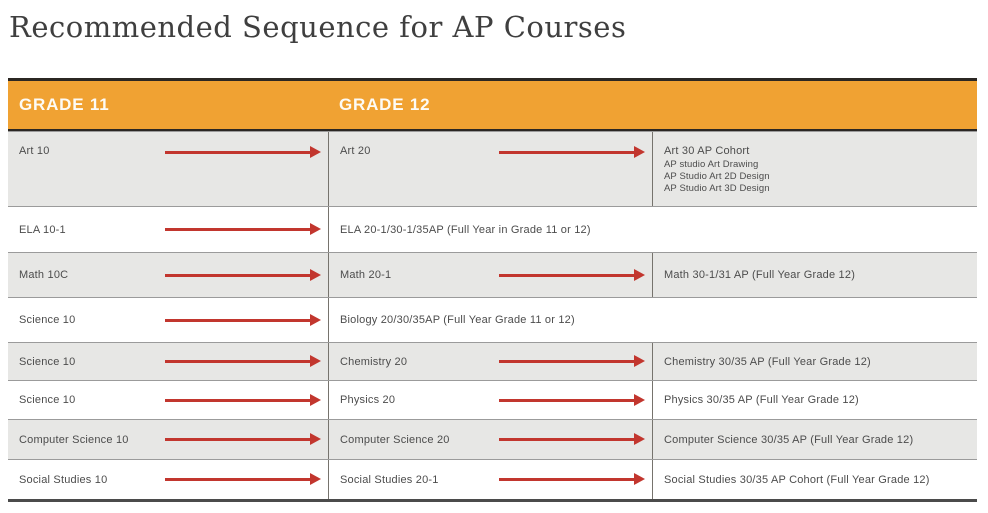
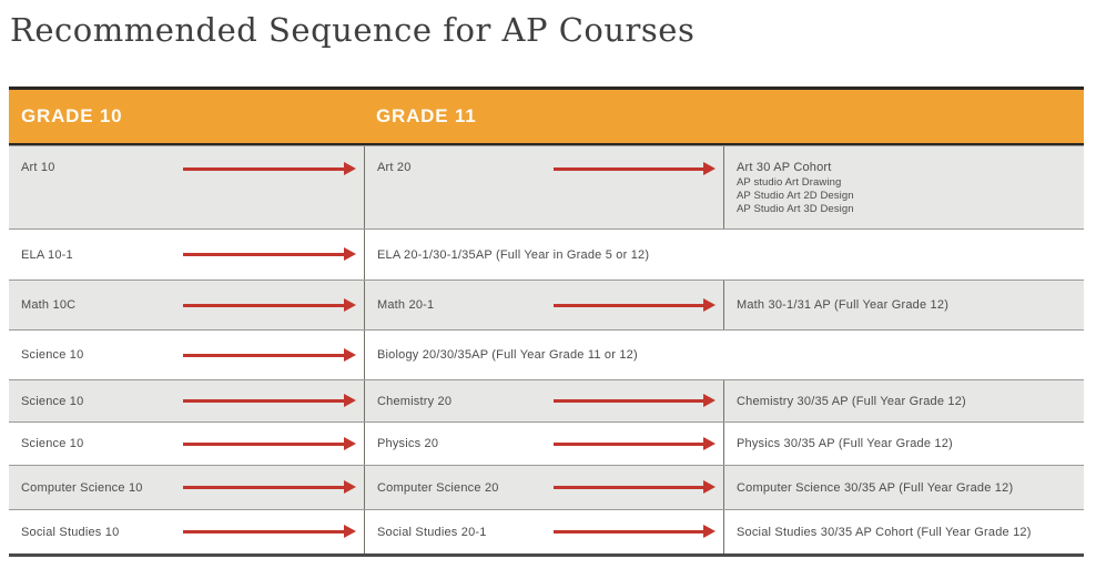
  Recommended Sequence for AP Courses
+ GRADE 10
  GRADE 11
- GRADE 12
  Art 10
  Art 20
  Art 30 AP Cohort
  AP studio Art Drawing
  AP Studio Art 2D Design
  AP Studio Art 3D Design
  ELA 10-1
- ELA 20-1/30-1/35AP (Full Year in Grade 11 or 12)
+ ELA 20-1/30-1/35AP (Full Year in Grade 5 or 12)
  Math 10C
  Math 20-1
  Math 30-1/31 AP (Full Year Grade 12)
  Science 10
  Biology 20/30/35AP (Full Year Grade 11 or 12)
  Science 10
  Chemistry 20
  Chemistry 30/35 AP (Full Year Grade 12)
  Science 10
  Physics 20
  Physics 30/35 AP (Full Year Grade 12)
  Computer Science 10
  Computer Science 20
  Computer Science 30/35 AP (Full Year Grade 12)
  Social Studies 10
  Social Studies 20-1
  Social Studies 30/35 AP Cohort (Full Year Grade 12)
